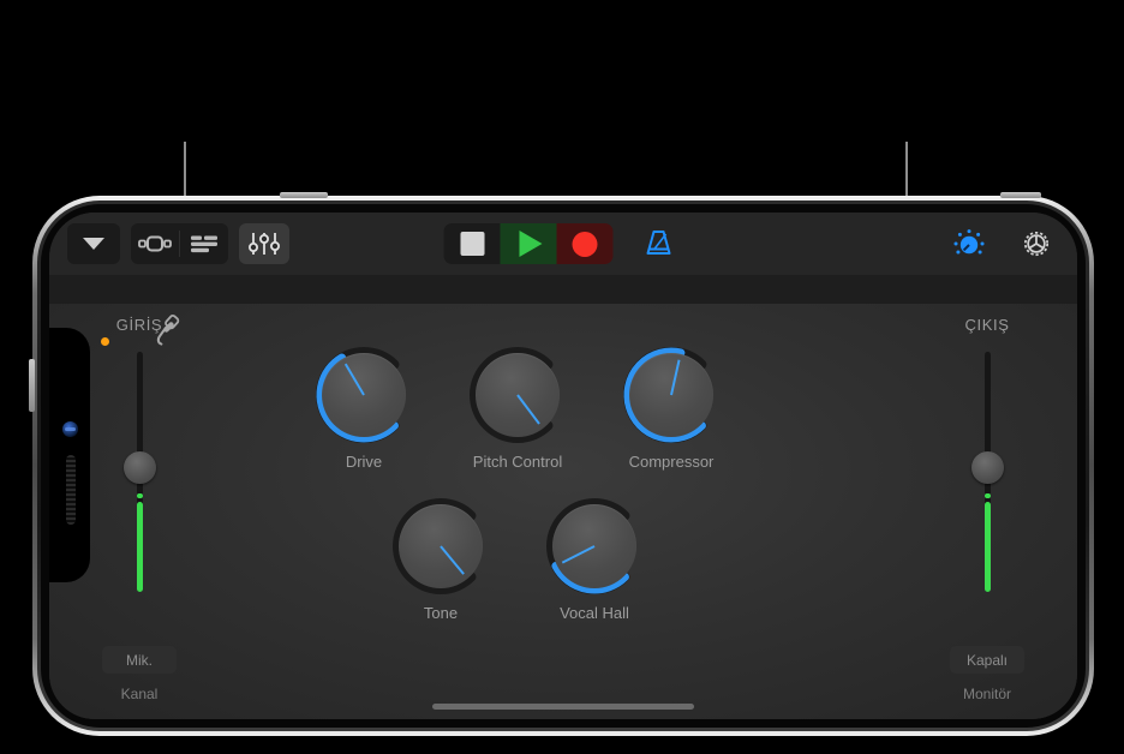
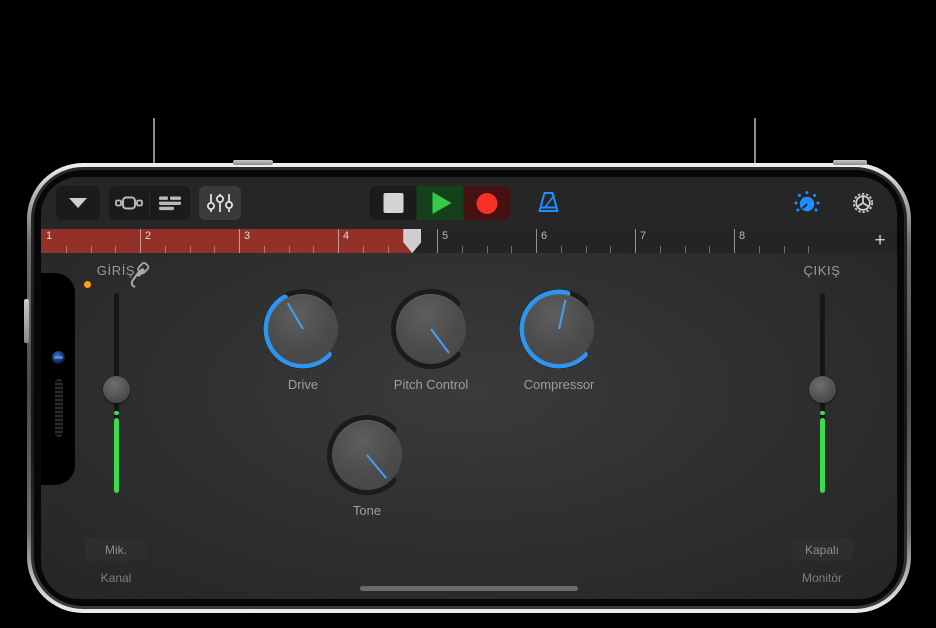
+ 1
+ 2
+ 3
+ 4
+ 5
+ 6
+ 7
+ 8
+ +
  GİRİŞ
  Mik.
  Kanal
  Drive
  Pitch Control
  Compressor
  Tone
- Vocal Hall
  ÇIKIŞ
  Kapalı
  Monitör
